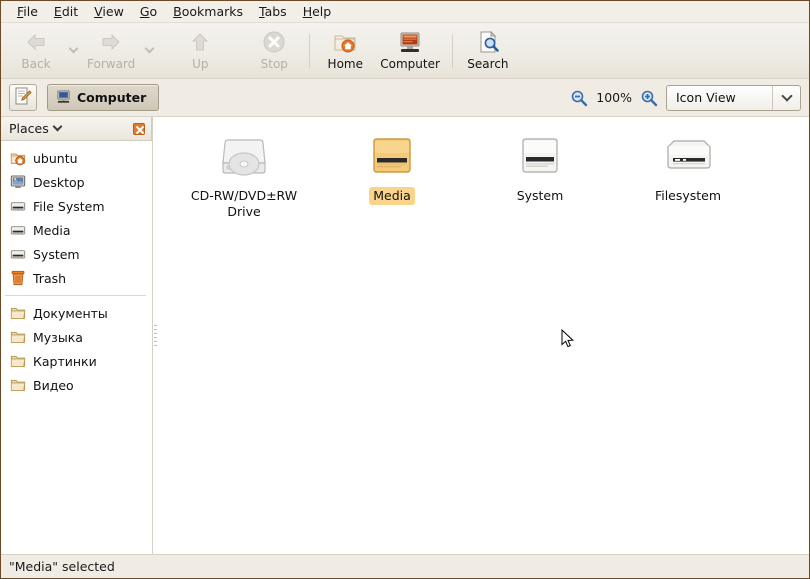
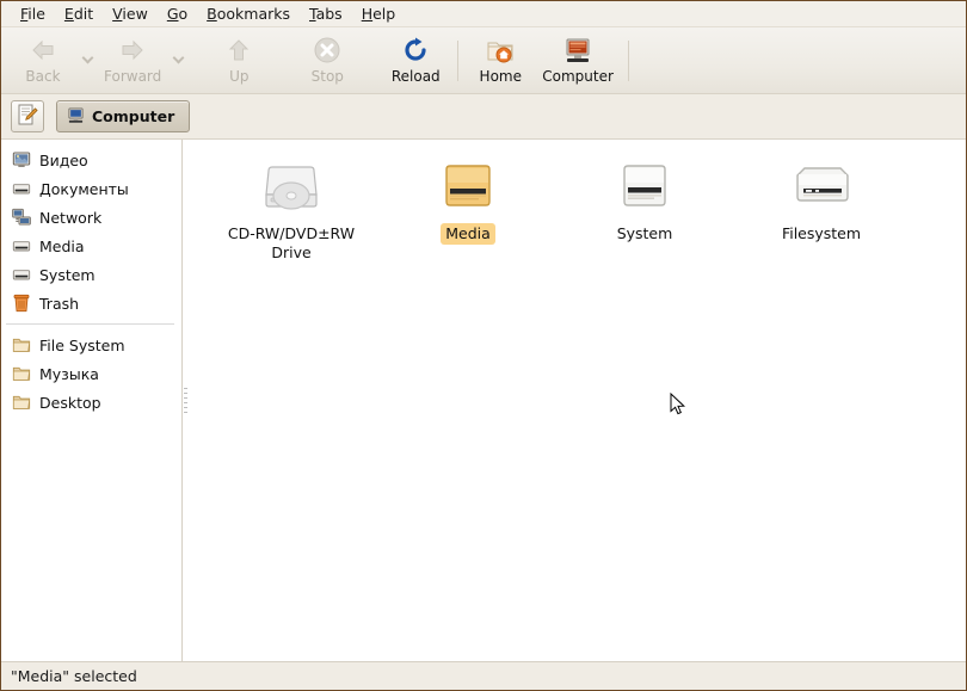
  File
  Edit
  View
  Go
  Bookmarks
  Tabs
  Help
  Back
  Forward
  Up
  Stop
+ Reload
  Home
  Computer
- Search
  Computer
- 100%
- Icon View
- Places
- ubuntu
- Desktop
+ Видео
- File System
+ Документы
+ Network
  Media
  System
  Trash
- Документы
+ File System
  Музыка
- Картинки
- Видео
+ Desktop
  CD-RW/DVD±RW Drive
  Media
  System
  Filesystem
  "Media" selected
